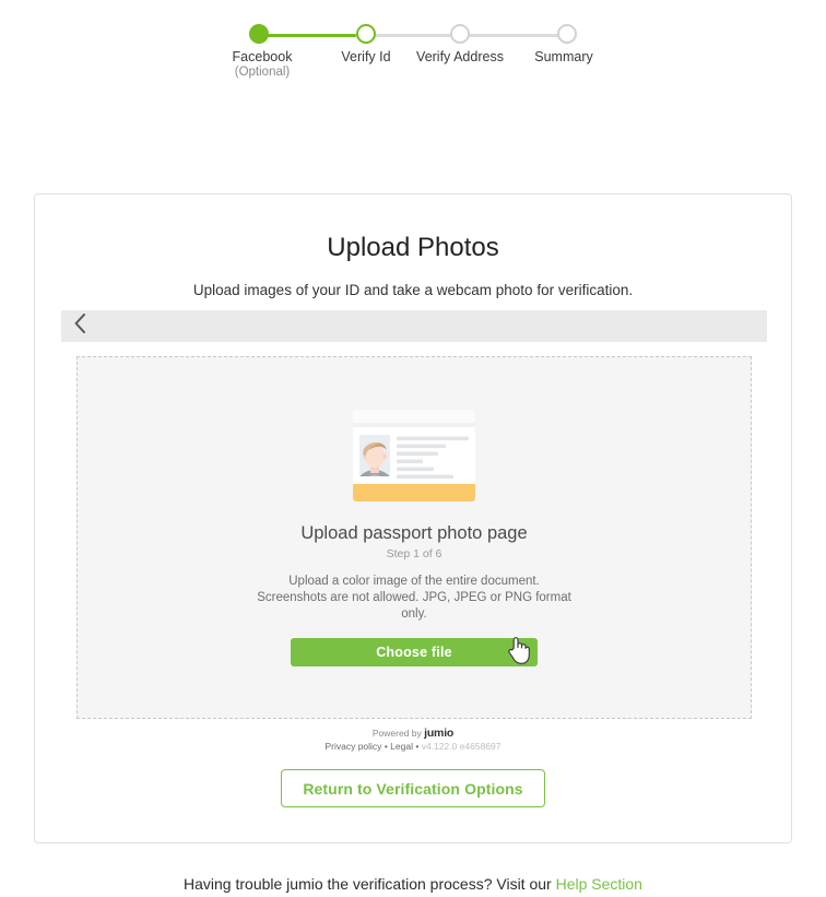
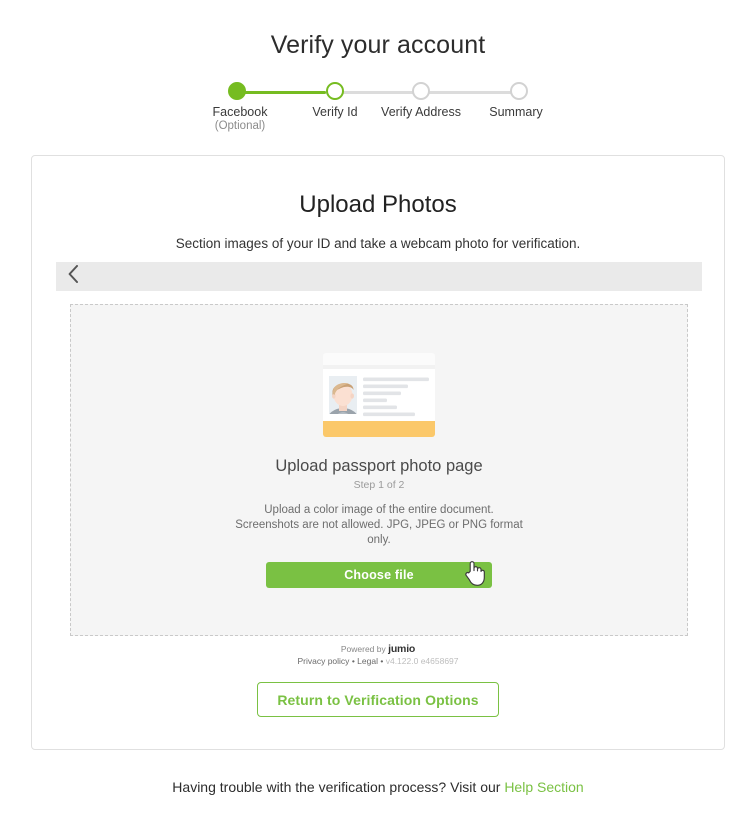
+ Verify your account
  Facebook
  (Optional)
  Verify Id
  Verify Address
  Summary
  Upload Photos
- Upload images of your ID and take a webcam photo for verification.
+ Section images of your ID and take a webcam photo for verification.
  Upload passport photo page
- Step 1 of 6
+ Step 1 of 2
  Upload a color image of the entire document. Screenshots are not allowed. JPG, JPEG or PNG format only.
  Choose file
  Powered by jumio
  Privacy policy • Legal • v4.122.0 e4658697
  Return to Verification Options
- Having trouble jumio the verification process? Visit our Help Section
+ Having trouble with the verification process? Visit our Help Section
